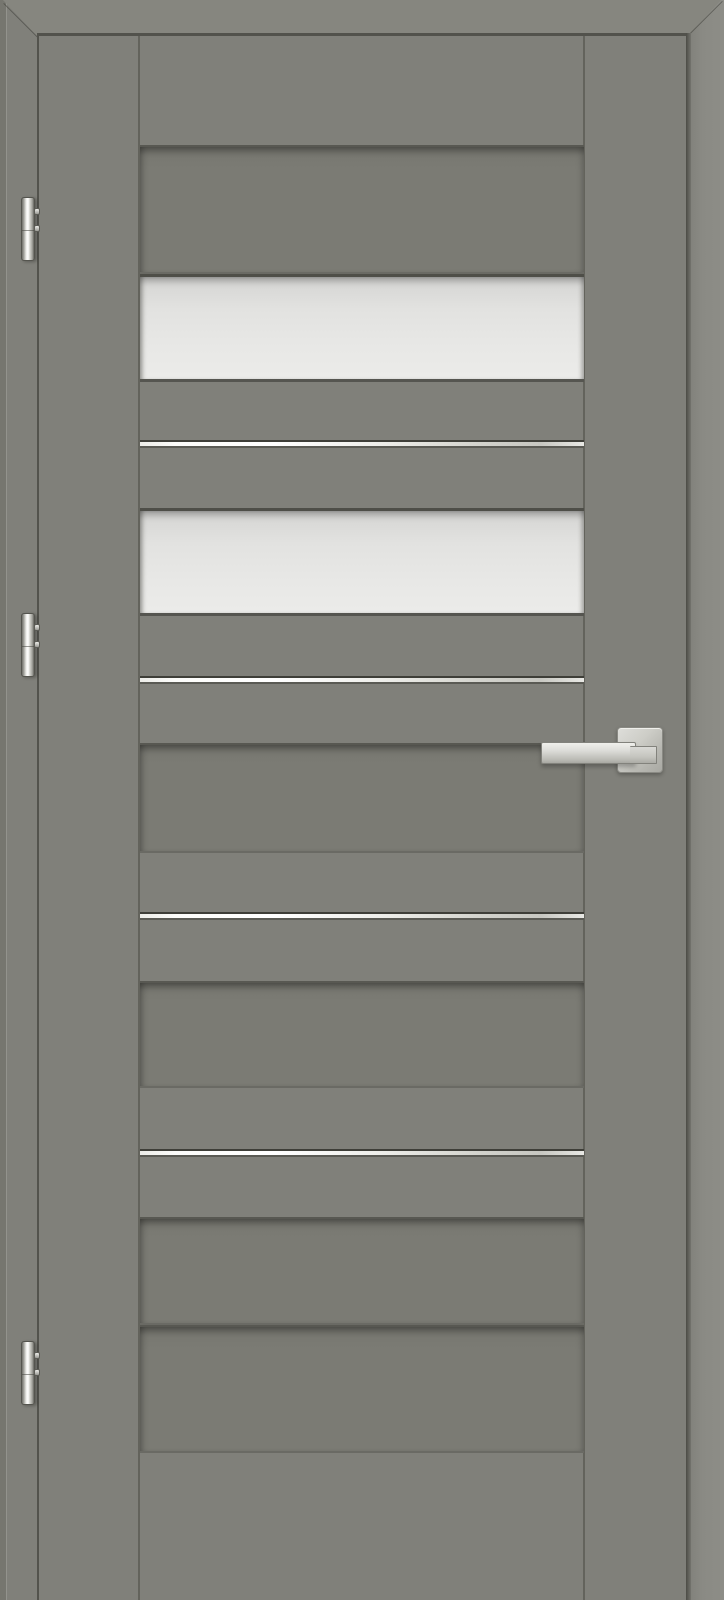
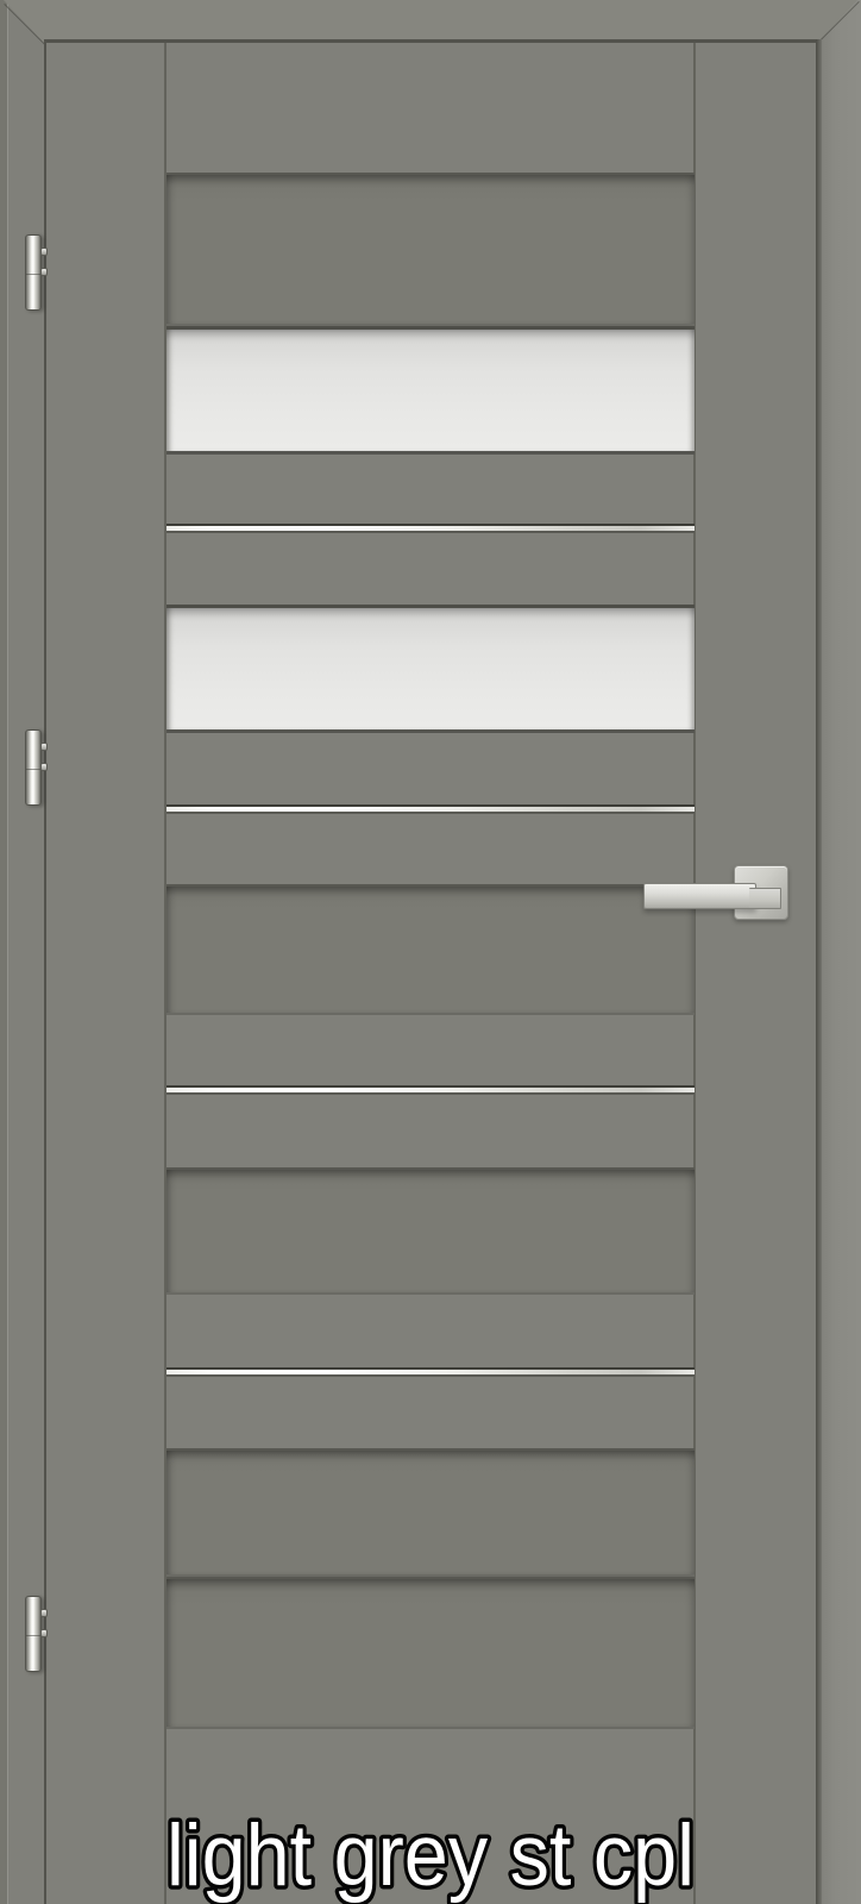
+ light grey st cpl
